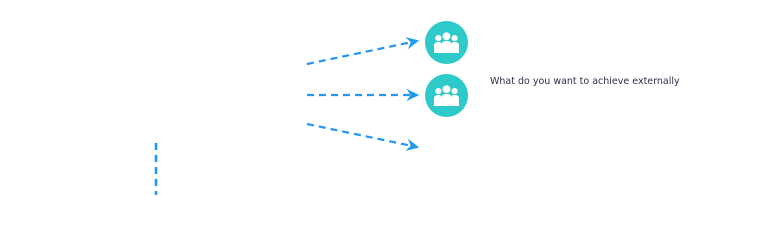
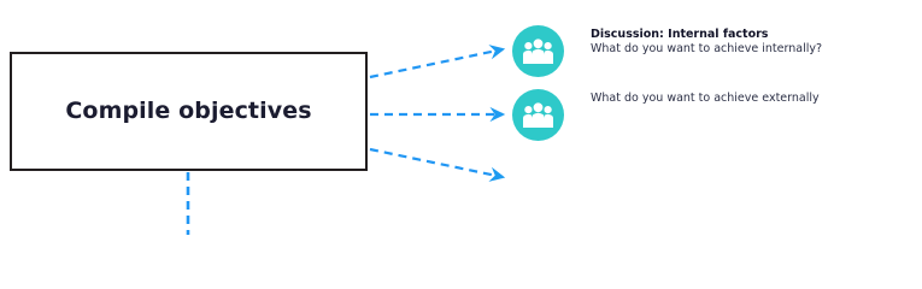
+ Compile objectives
+ Discussion: Internal factors
+ What do you want to achieve internally?
  What do you want to achieve externally
